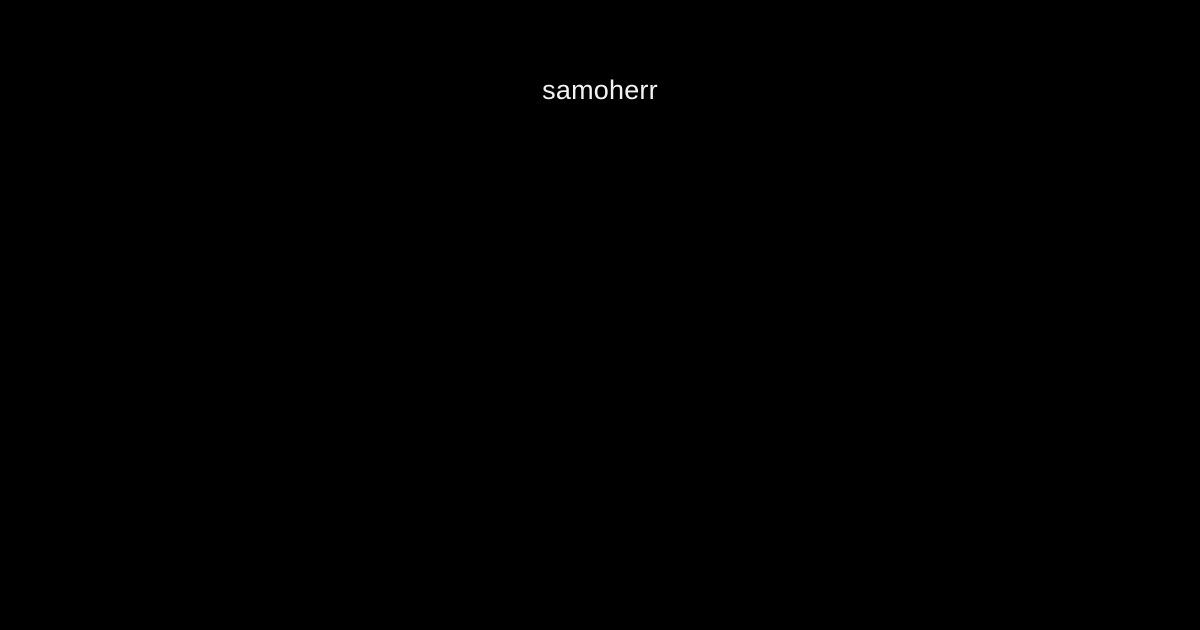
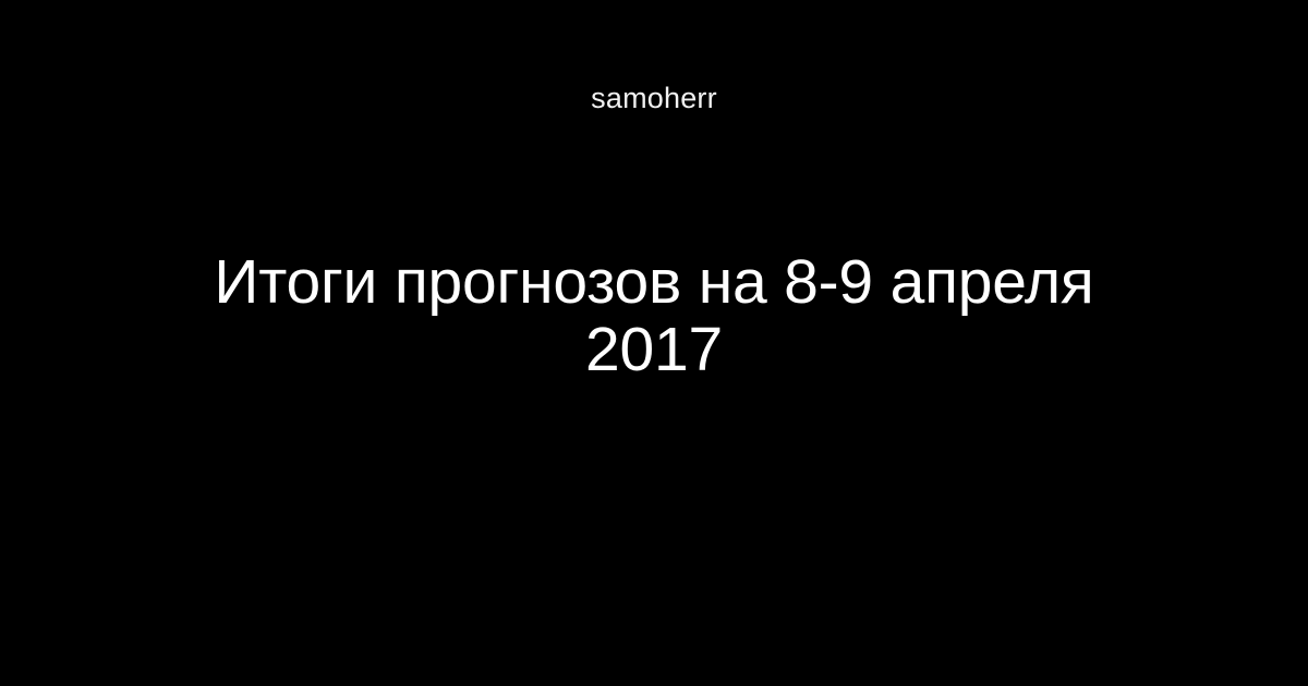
  samoherr
+ Итоги прогнозов на 8-9 апреля 2017
